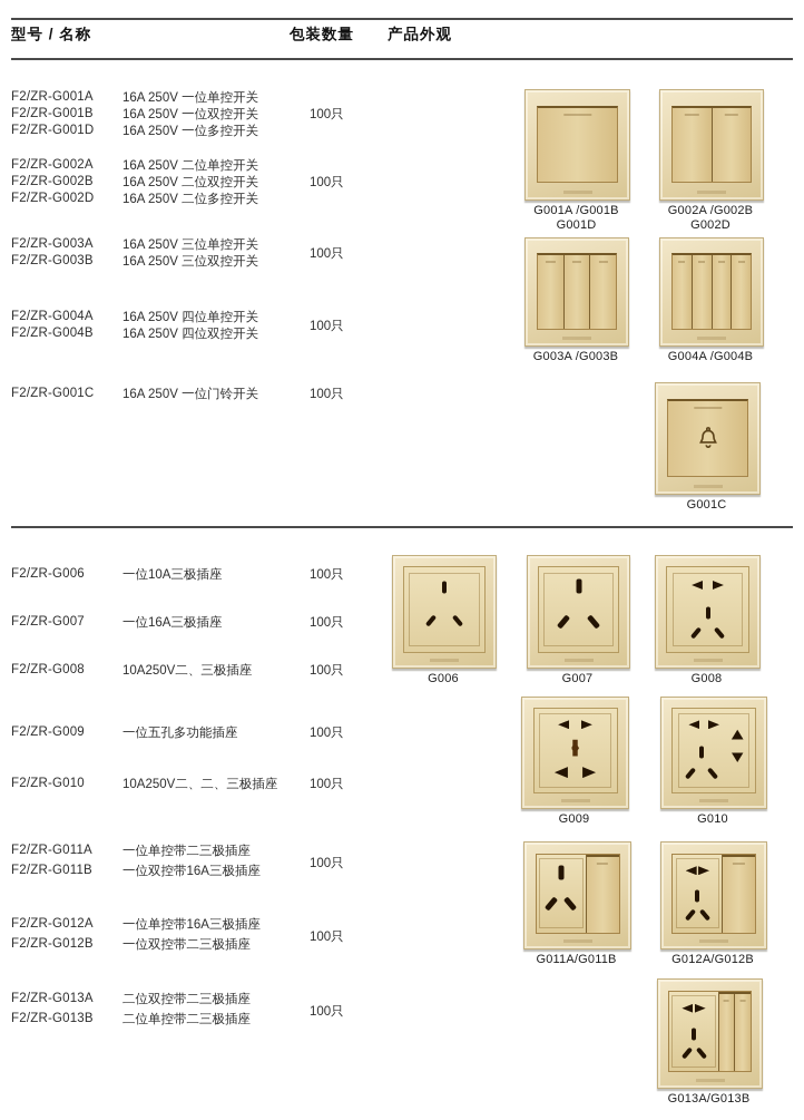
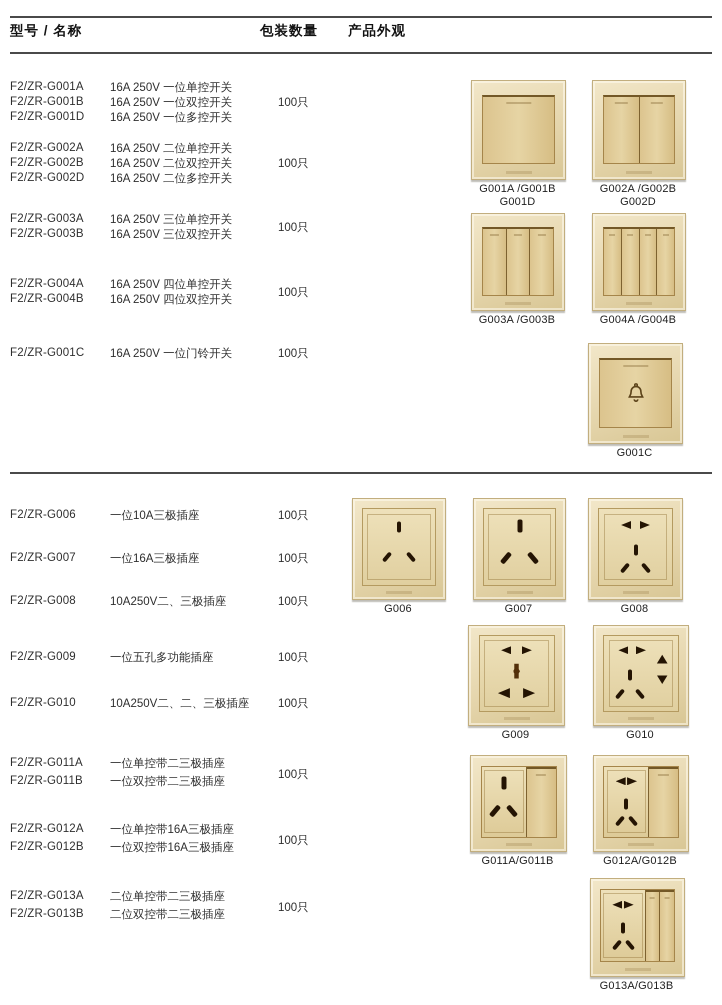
  型号 / 名称
  包装数量
  产品外观
  F2/ZR-G001A
  16A 250V 一位单控开关
  F2/ZR-G001B
  16A 250V 一位双控开关
  F2/ZR-G001D
  16A 250V 一位多控开关
  100只
  F2/ZR-G002A
  16A 250V 二位单控开关
  F2/ZR-G002B
  16A 250V 二位双控开关
  F2/ZR-G002D
  16A 250V 二位多控开关
  100只
  F2/ZR-G003A
  16A 250V 三位单控开关
  F2/ZR-G003B
  16A 250V 三位双控开关
  100只
  F2/ZR-G004A
  16A 250V 四位单控开关
  F2/ZR-G004B
  16A 250V 四位双控开关
  100只
  F2/ZR-G001C
  16A 250V 一位门铃开关
  100只
  G001A /G001B
  G001D
  G002A /G002B
  G002D
  G003A /G003B
  G004A /G004B
  G001C
  F2/ZR-G006
  一位10A三极插座
  100只
  F2/ZR-G007
  一位16A三极插座
  100只
  F2/ZR-G008
  10A250V二、三极插座
  100只
  F2/ZR-G009
  一位五孔多功能插座
  100只
  F2/ZR-G010
  10A250V二、二、三极插座
  100只
  G006
  G007
  G008
  G009
  G010
  F2/ZR-G011A
  一位单控带二三极插座
  F2/ZR-G011B
- 一位双控带16A三极插座
+ 一位双控带二三极插座
  100只
  F2/ZR-G012A
  一位单控带16A三极插座
  F2/ZR-G012B
- 一位双控带二三极插座
+ 一位双控带16A三极插座
  100只
  F2/ZR-G013A
- 二位双控带二三极插座
+ 二位单控带二三极插座
  F2/ZR-G013B
- 二位单控带二三极插座
+ 二位双控带二三极插座
  100只
  G011A/G011B
  G012A/G012B
  G013A/G013B
